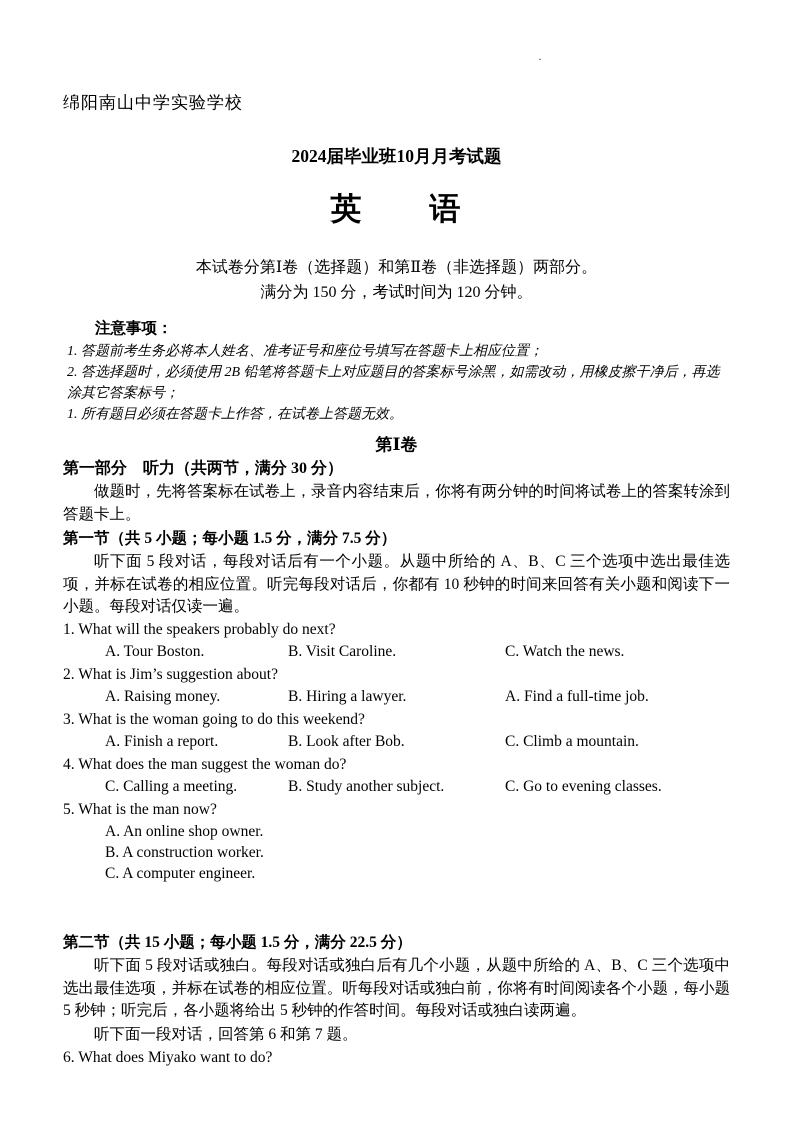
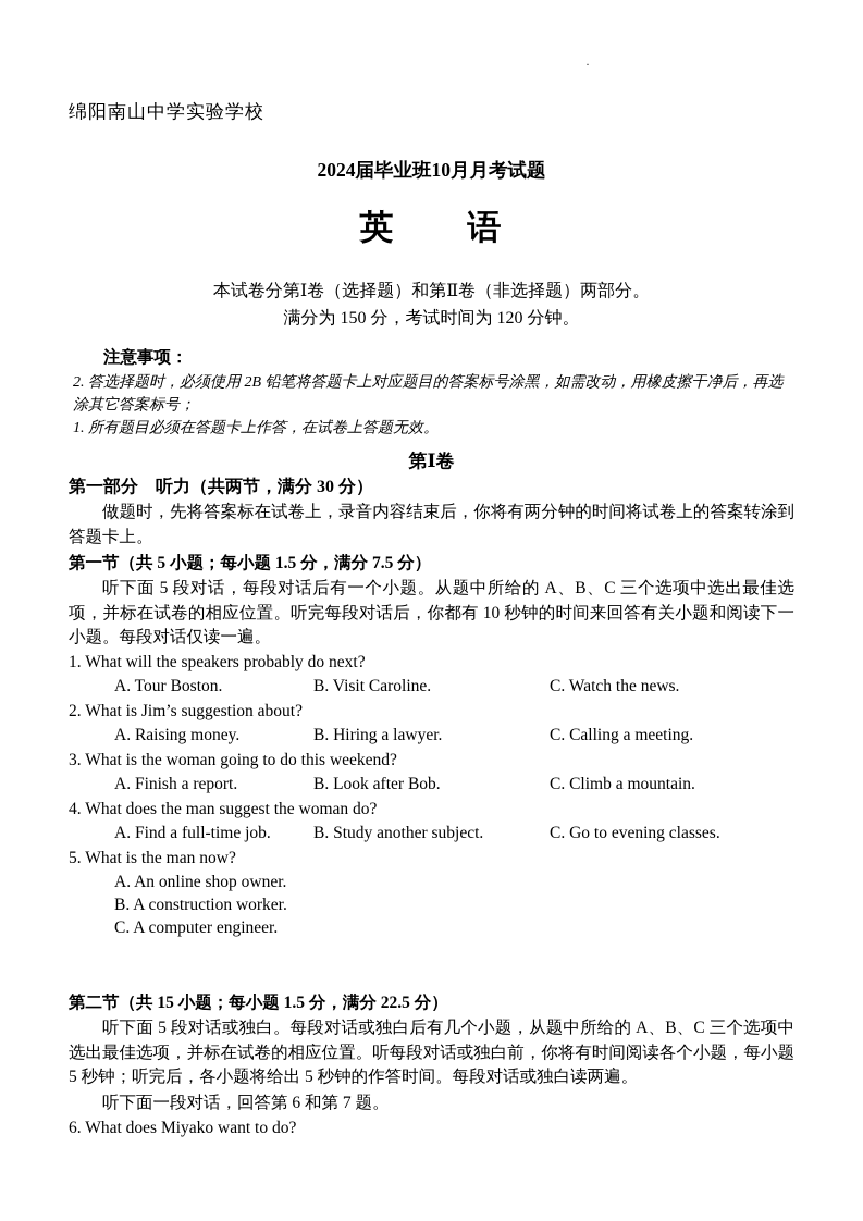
  ·
  绵阳南山中学实验学校
  2024届毕业班10月月考试题
  英 语
  本试卷分第Ⅰ卷（选择题）和第Ⅱ卷（非选择题）两部分。
  满分为 150 分，考试时间为 120 分钟。
  注意事项：
- 1. 答题前考生务必将本人姓名、准考证号和座位号填写在答题卡上相应位置；
  2. 答选择题时，必须使用 2B 铅笔将答题卡上对应题目的答案标号涂黑，如需改动，用橡皮擦干净后，再选涂其它答案标号；
  1. 所有题目必须在答题卡上作答，在试卷上答题无效。
  第Ⅰ卷
  第一部分 听力（共两节，满分 30 分）
  做题时，先将答案标在试卷上，录音内容结束后，你将有两分钟的时间将试卷上的答案转涂到答题卡上。
  第一节（共 5 小题；每小题 1.5 分，满分 7.5 分）
  听下面 5 段对话，每段对话后有一个小题。从题中所给的 A、B、C 三个选项中选出最佳选项，并标在试卷的相应位置。听完每段对话后，你都有 10 秒钟的时间来回答有关小题和阅读下一小题。每段对话仅读一遍。
  1. What will the speakers probably do next?
  A. Tour Boston.
  B. Visit Caroline.
  C. Watch the news.
  2. What is Jim’s suggestion about?
  A. Raising money.
  B. Hiring a lawyer.
- A. Find a full-time job.
+ C. Calling a meeting.
  3. What is the woman going to do this weekend?
  A. Finish a report.
  B. Look after Bob.
  C. Climb a mountain.
  4. What does the man suggest the woman do?
- C. Calling a meeting.
+ A. Find a full-time job.
  B. Study another subject.
  C. Go to evening classes.
  5. What is the man now?
  A. An online shop owner.
  B. A construction worker.
  C. A computer engineer.
  第二节（共 15 小题；每小题 1.5 分，满分 22.5 分）
  听下面 5 段对话或独白。每段对话或独白后有几个小题，从题中所给的 A、B、C 三个选项中选出最佳选项，并标在试卷的相应位置。听每段对话或独白前，你将有时间阅读各个小题，每小题 5 秒钟；听完后，各小题将给出 5 秒钟的作答时间。每段对话或独白读两遍。
  听下面一段对话，回答第 6 和第 7 题。
  6. What does Miyako want to do?
